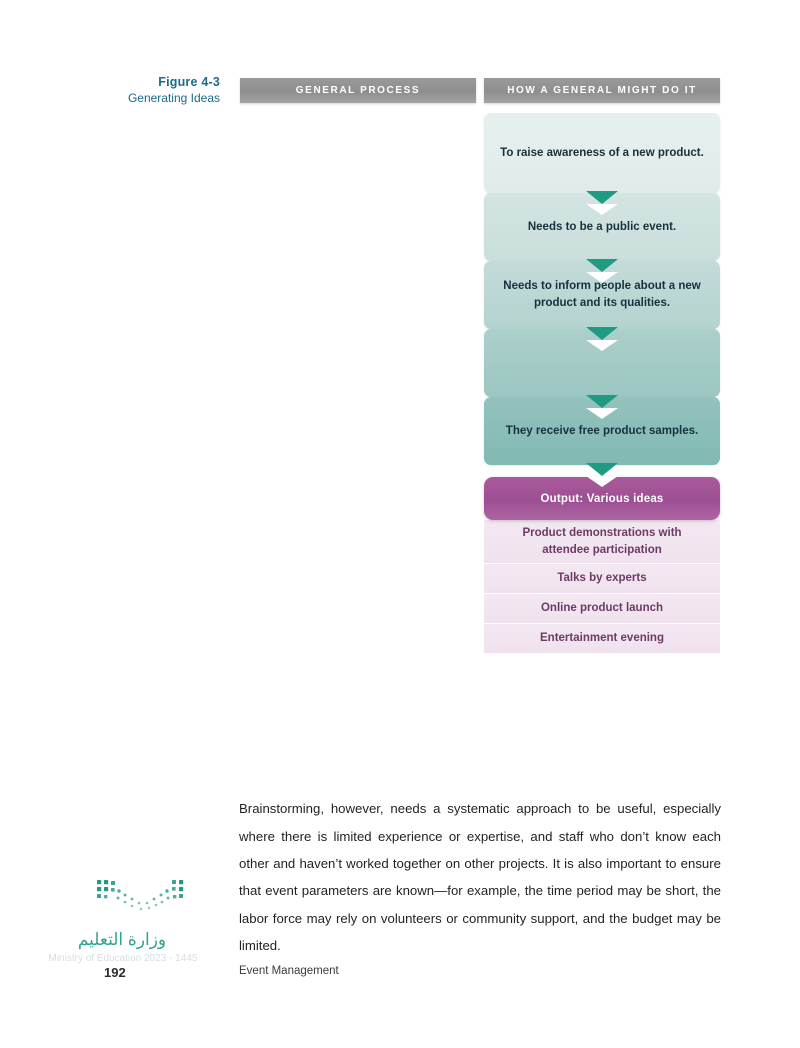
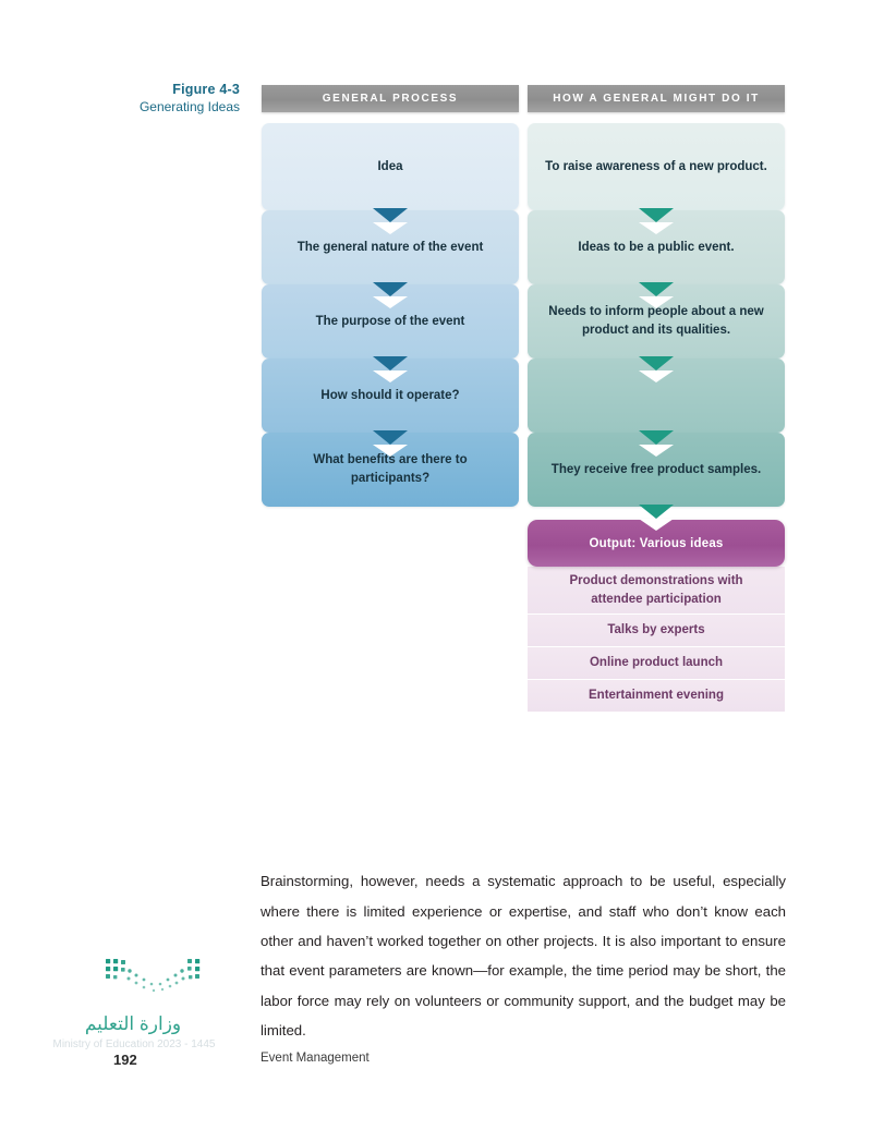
  Figure 4-3
  Generating Ideas
  GENERAL PROCESS
+ Idea
+ The general nature of the event
+ The purpose of the event
+ How should it operate?
+ What benefits are there to participants?
  HOW A GENERAL MIGHT DO IT
  To raise awareness of a new product.
- Needs to be a public event.
+ Ideas to be a public event.
  Needs to inform people about a new product and its qualities.
  They receive free product samples.
  Output: Various ideas
  Product demonstrations with attendee participation
  Talks by experts
  Online product launch
  Entertainment evening
  Brainstorming, however, needs a systematic approach to be useful, especially where there is limited experience or expertise, and staff who don’t know each other and haven’t worked together on other projects. It is also important to ensure that event parameters are known—for example, the time period may be short, the labor force may rely on volunteers or community support, and the budget may be limited.
  وزارة التعليم
  Ministry of Education 2023 - 1445
  192
  Event Management
